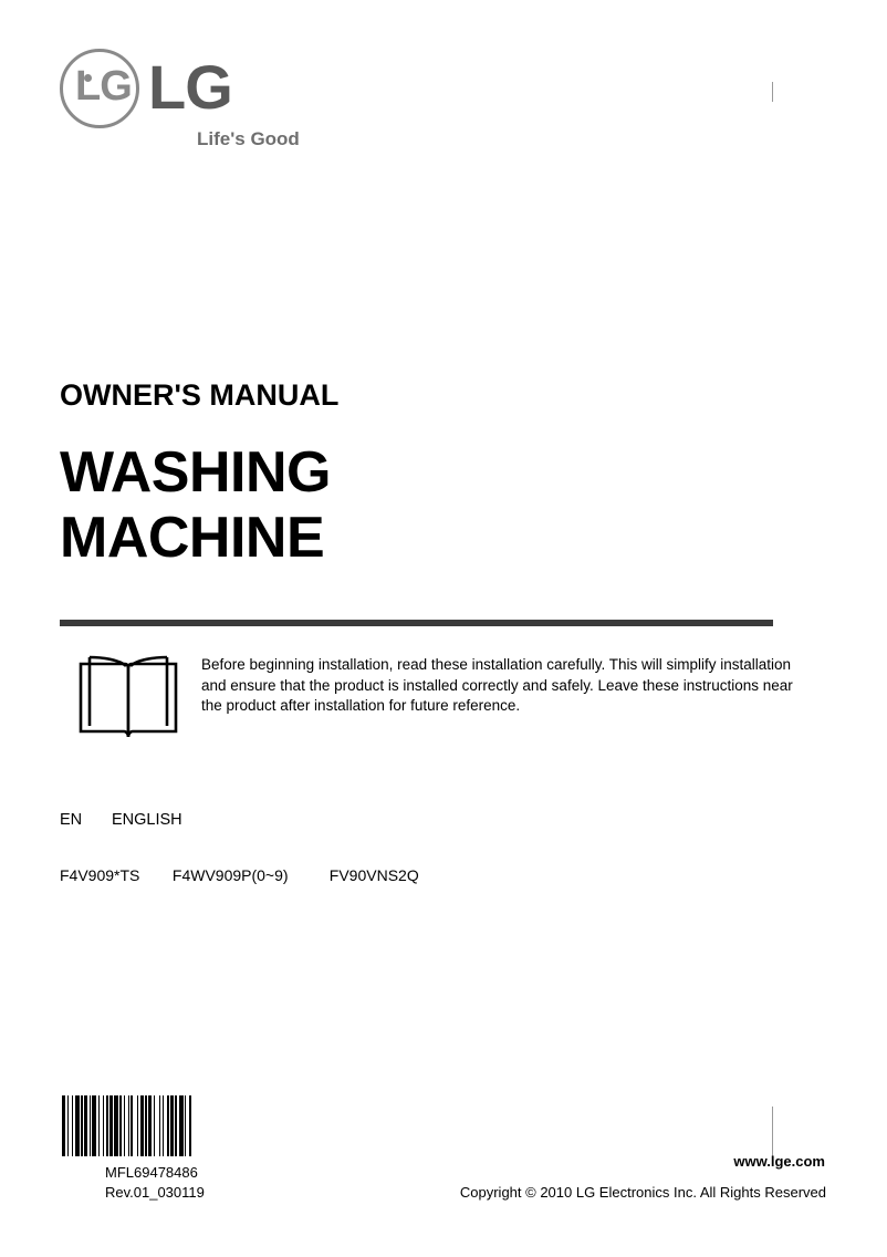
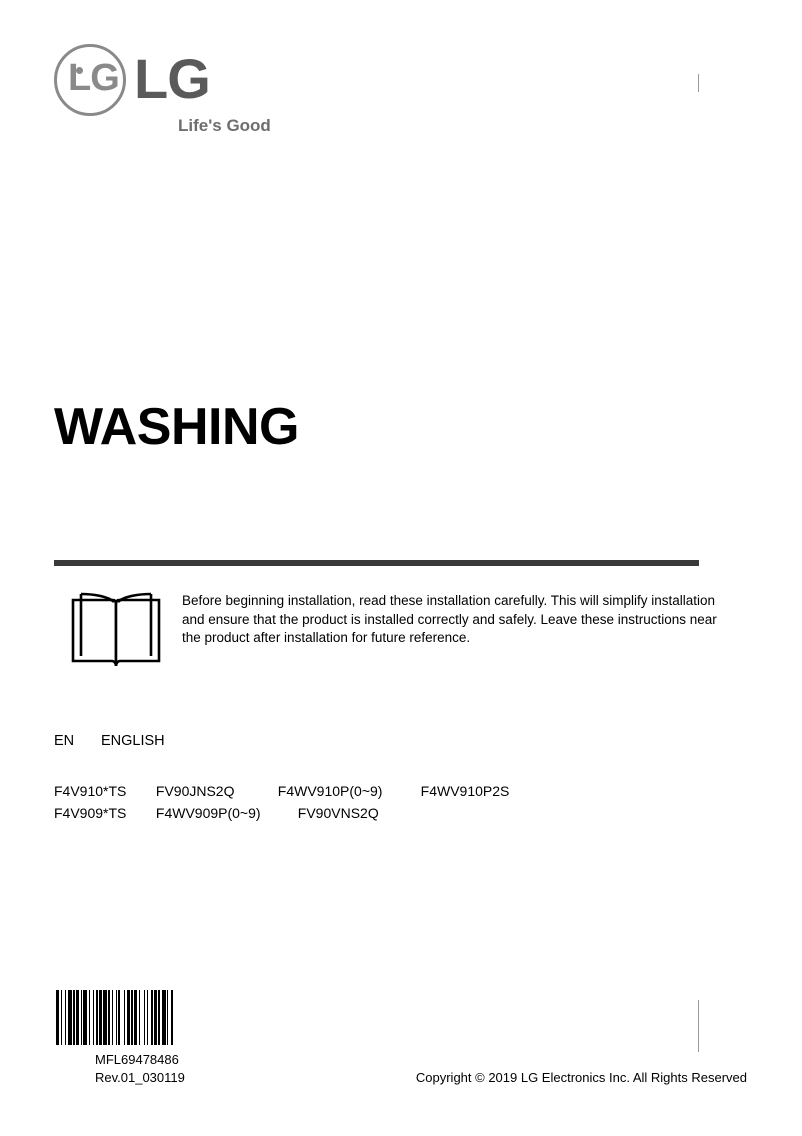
  LG
  LG
  Life's Good
- OWNER'S MANUAL
  WASHING
- MACHINE
  Before beginning installation, read these installation carefully. This will simplify installation and ensure that the product is installed correctly and safely. Leave these instructions near the product after installation for future reference.
  EN
  ENGLISH
+ F4V910*TS FV90JNS2Q F4WV910P(0~9) F4WV910P2S
  F4V909*TS F4WV909P(0~9) FV90VNS2Q
  MFL69478486
  Rev.01_030119
- www.lge.com
- Copyright © 2010 LG Electronics Inc. All Rights Reserved
+ Copyright © 2019 LG Electronics Inc. All Rights Reserved
